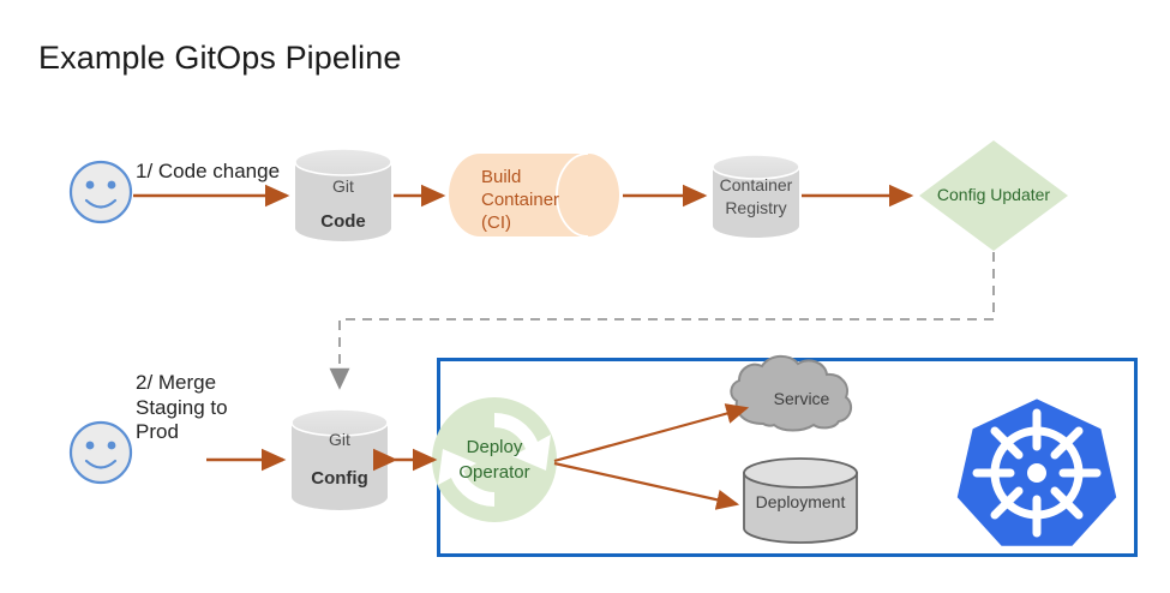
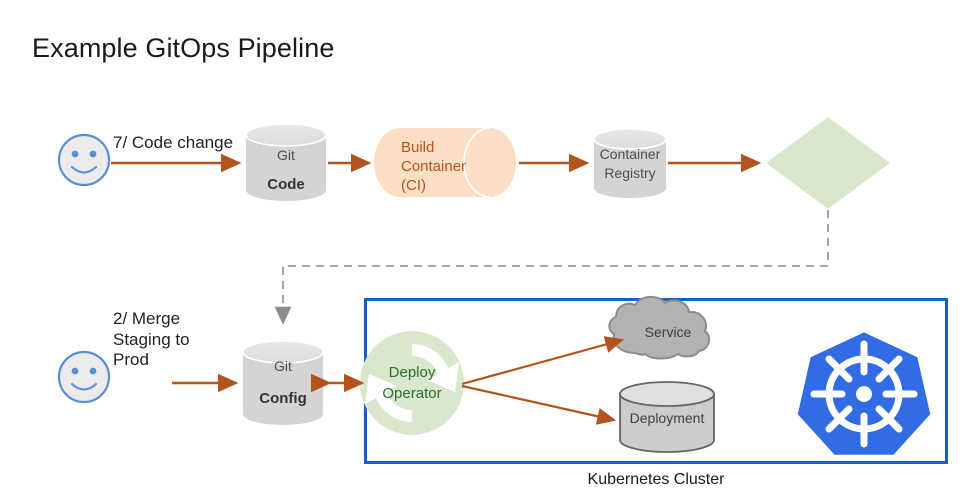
  Example GitOps Pipeline
- 1/ Code change
+ 7/ Code change
  Git
  Code
  Build
  Container
  (CI)
  Container
  Registry
- Config Updater
  2/ Merge
  Staging to
  Prod
  Git
  Config
  Deploy
  Operator
  Service
  Deployment
+ Kubernetes Cluster
